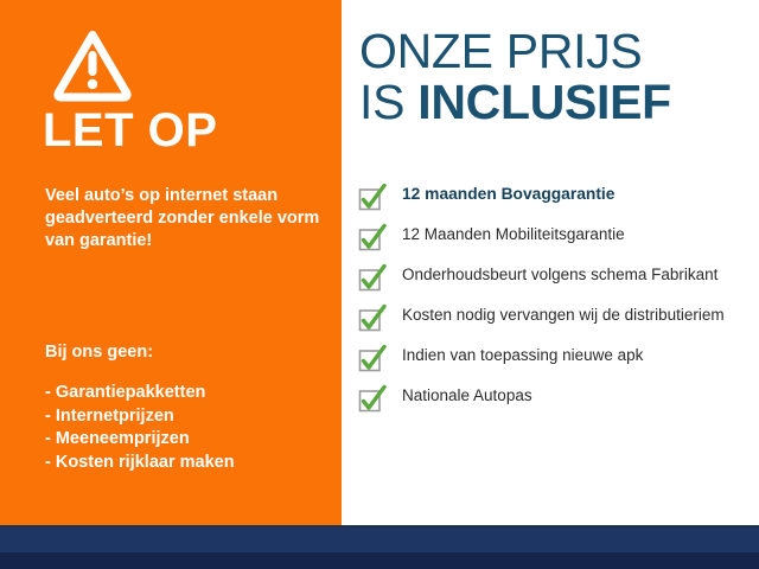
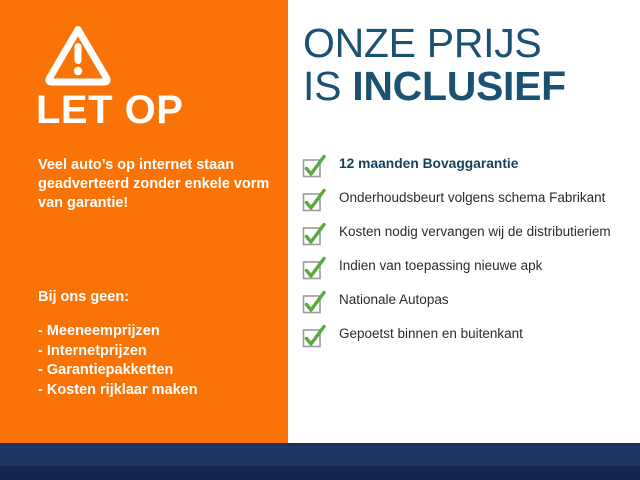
  LET OP
  Veel auto’s op internet staan geadverteerd zonder enkele vorm van garantie!
  Bij ons geen:
- - Garantiepakketten
+ - Meeneemprijzen
  - Internetprijzen
- - Meeneemprijzen
+ - Garantiepakketten
  - Kosten rijklaar maken
  ONZE PRIJS
  IS INCLUSIEF
  12 maanden Bovaggarantie
- 12 Maanden Mobiliteitsgarantie
  Onderhoudsbeurt volgens schema Fabrikant
  Kosten nodig vervangen wij de distributieriem
  Indien van toepassing nieuwe apk
  Nationale Autopas
+ Gepoetst binnen en buitenkant
